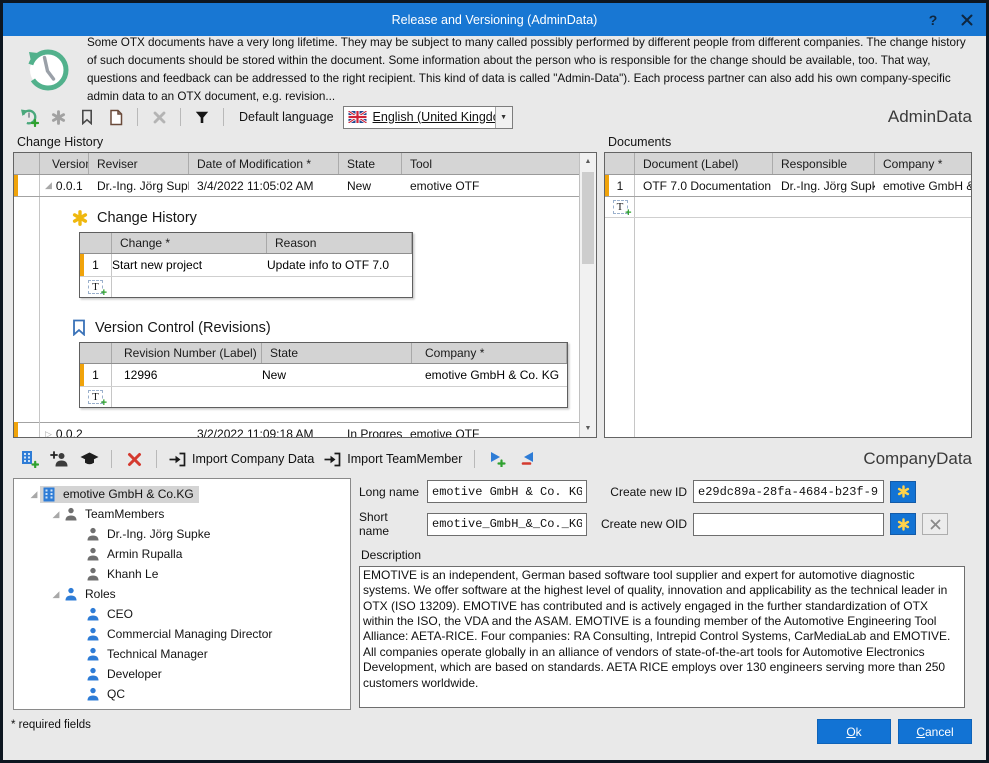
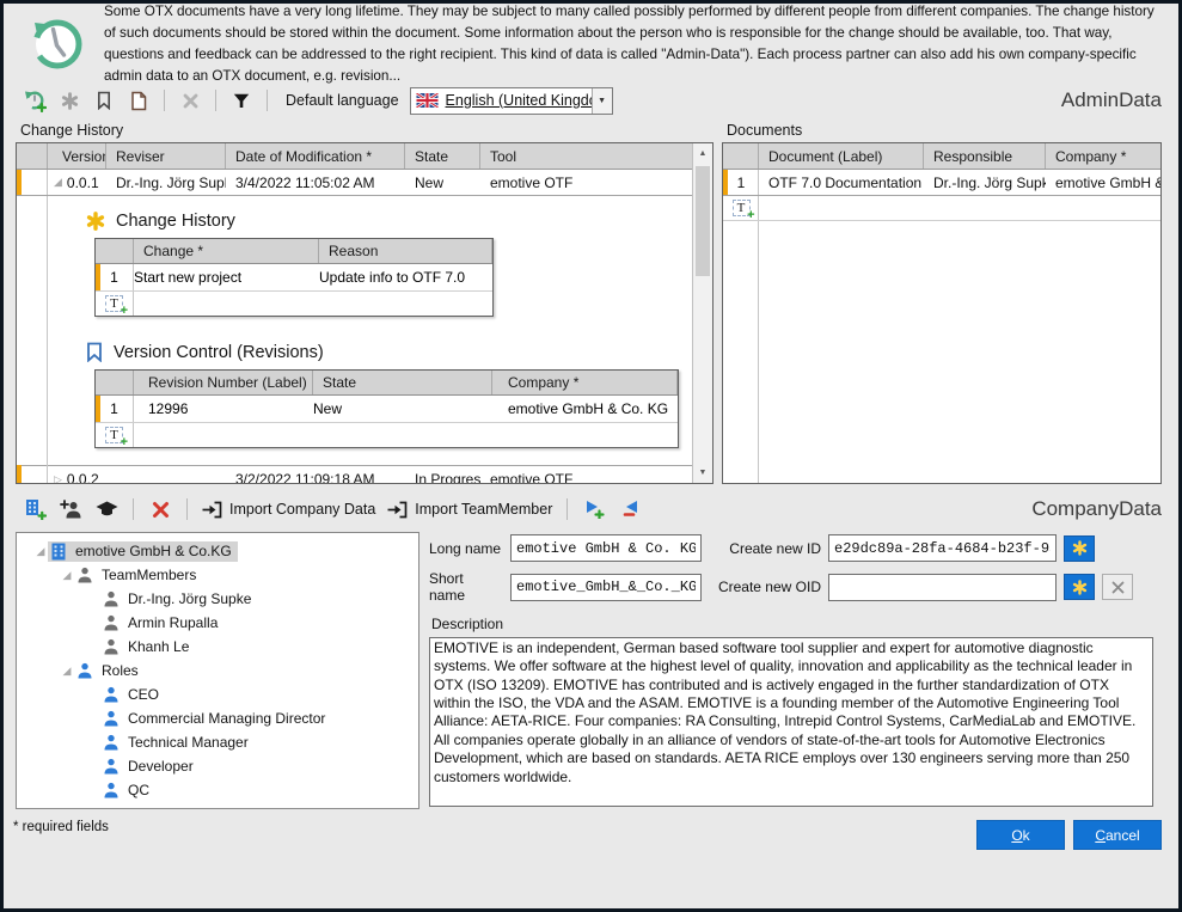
- Release and Versioning (AdminData)
- ?
  Some OTX documents have a very long lifetime. They may be subject to many called possibly performed by different people from different companies. The change history of such documents should be stored within the document. Some information about the person who is responsible for the change should be available, too. That way, questions and feedback can be addressed to the right recipient. This kind of data is called "Admin-Data"). Each process partner can also add his own company-specific admin data to an OTX document, e.g. revision...
  Default language
  English (United Kingd
  AdminData
  Change History
  Version
  Reviser
  Date of Modification *
  State
  Tool
  ◢
  0.0.1
  Dr.-Ing. Jörg Sup
  3/4/2022 11:05:02 AM
  New
  emotive OTF
  Change History
  Change *
  Reason
  1
  Start new project
  Update info to OTF 7.0
  T
  +
  Version Control (Revisions)
  Revision Number (Label)
  State
  Company *
  1
  12996
  New
  emotive GmbH & Co. KG
  T
  +
  ▷
  0.0.2
  3/2/2022 11:09:18 AM
  In Progres
  emotive OTF
  Documents
  Document (Label)
  Responsible
  Company *
  1
  OTF 7.0 Documentation
  Dr.-Ing. Jörg Supk
  emotive GmbH &
  T
  +
  Import Company Data
  Import TeamMember
  CompanyData
  ◢
  emotive GmbH & Co.KG
  ◢
  TeamMembers
  Dr.-Ing. Jörg Supke
  Armin Rupalla
  Khanh Le
  ◢
  Roles
  CEO
  Commercial Managing Director
  Technical Manager
  Developer
  QC
  Long name
  emotive GmbH & Co. KG
  Create new ID
  e29dc89a-28fa-4684-b23f-9
  Short name
  emotive_GmbH_&_Co._KG
  Create new OID
  Description
  EMOTIVE is an independent, German based software tool supplier and expert for automotive diagnostic systems. We offer software at the highest level of quality, innovation and applicability as the technical leader in OTX (ISO 13209). EMOTIVE has contributed and is actively engaged in the further standardization of OTX within the ISO, the VDA and the ASAM. EMOTIVE is a founding member of the Automotive Engineering Tool Alliance: AETA-RICE. Four companies: RA Consulting, Intrepid Control Systems, CarMediaLab and EMOTIVE. All companies operate globally in an alliance of vendors of state-of-the-art tools for Automotive Electronics Development, which are based on standards. AETA RICE employs over 130 engineers serving more than 250 customers worldwide.
  * required fields
  Ok
  Cancel
